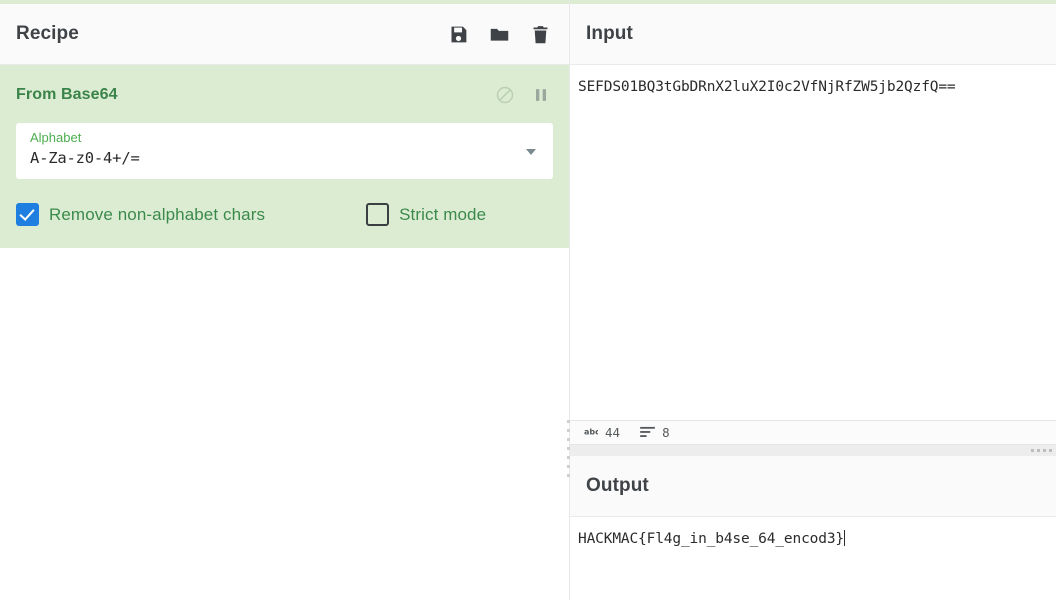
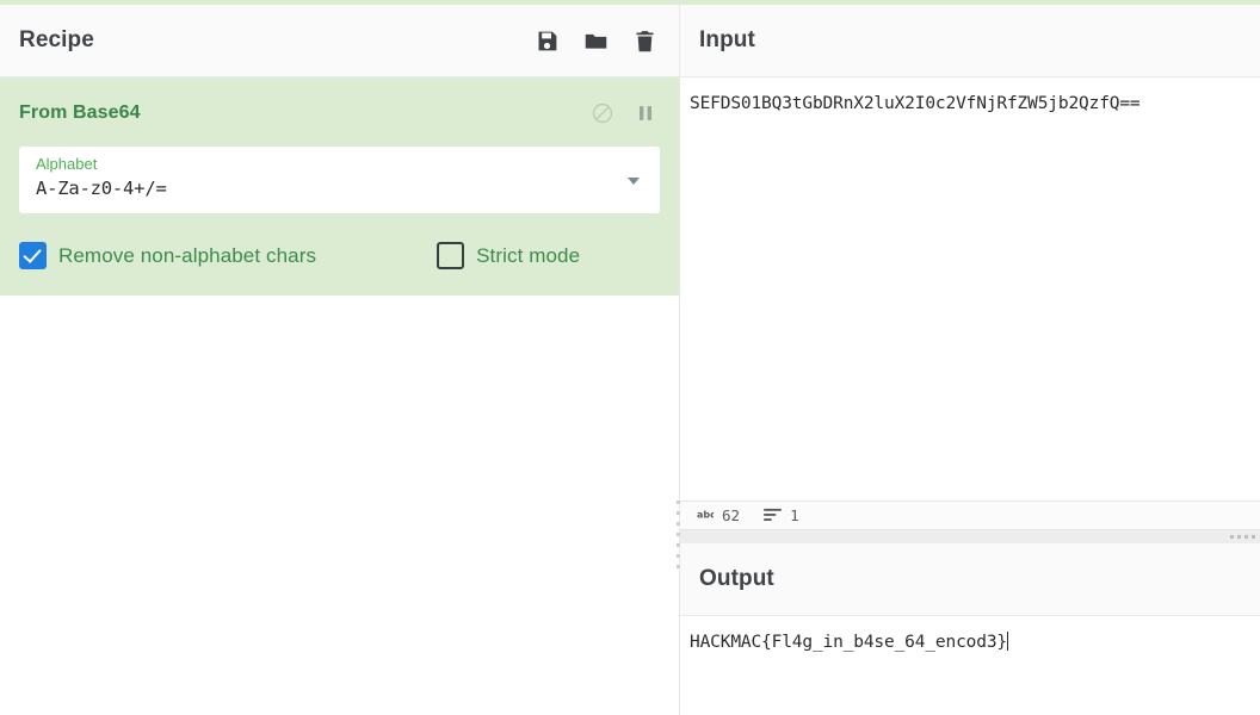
  Recipe
  From Base64
  Alphabet
  A-Za-z0-4+/=
  Remove non-alphabet chars
  Strict mode
  Input
  SEFDS01BQ3tGbDRnX2luX2I0c2VfNjRfZW5jb2QzfQ==
  abc
- 44
+ 62
- 8
+ 1
  Output
  HACKMAC{Fl4g_in_b4se_64_encod3}
